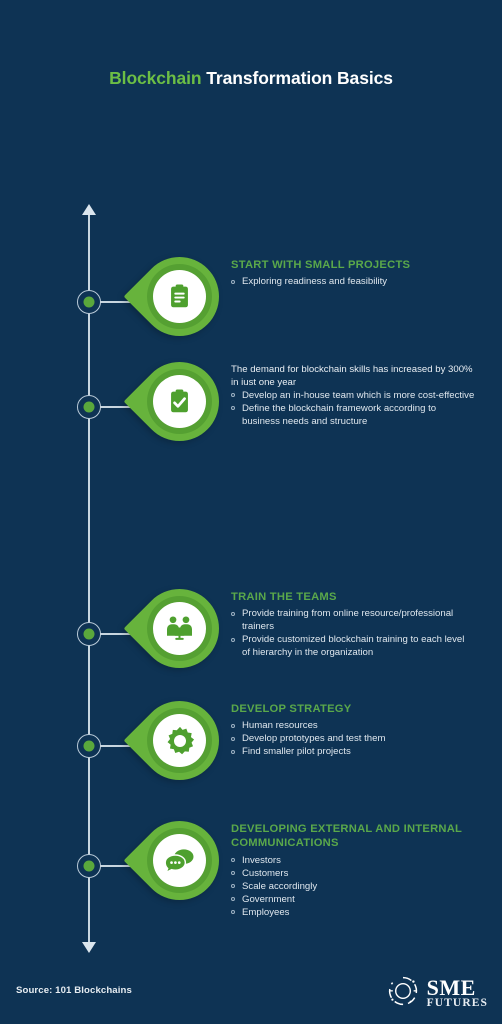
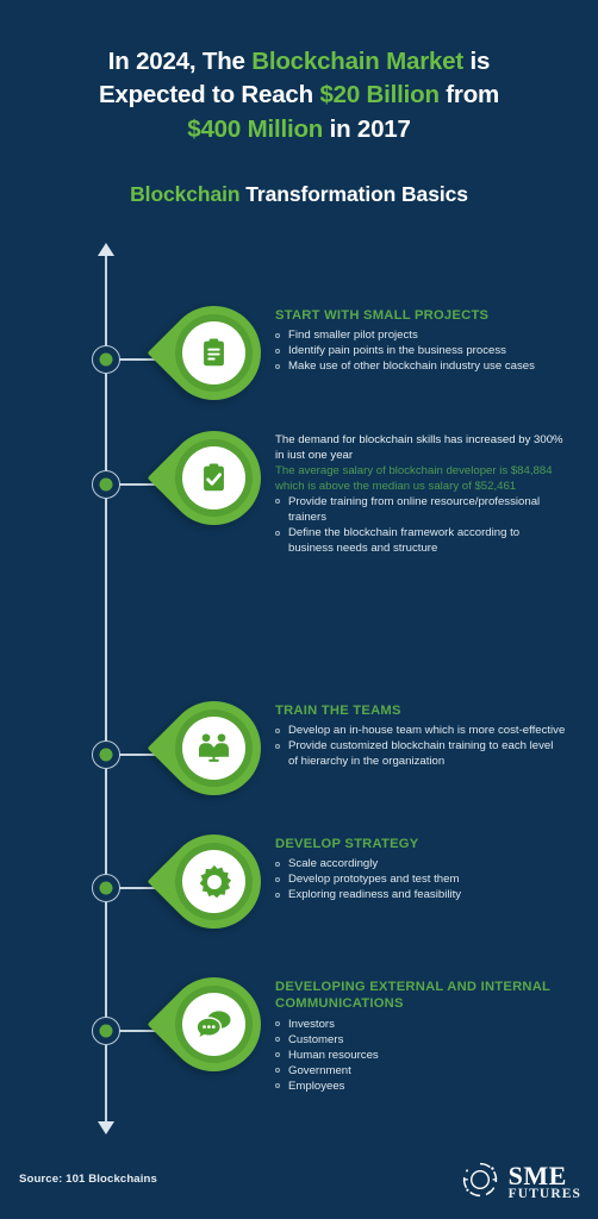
+ In 2024, The Blockchain Market is
+ Expected to Reach $20 Billion from
+ $400 Million in 2017
  Blockchain Transformation Basics
  START WITH SMALL PROJECTS
- Exploring readiness and feasibility
+ Find smaller pilot projects
+ Identify pain points in the business process
+ Make use of other blockchain industry use cases
  The demand for blockchain skills has increased by 300% in iust one year
+ The average salary of blockchain developer is $84,884 which is above the median us salary of $52,461
- Develop an in-house team which is more cost-effective
+ Provide training from online resource/professional trainers
  Define the blockchain framework according to business needs and structure
  TRAIN THE TEAMS
- Provide training from online resource/professional trainers
+ Develop an in-house team which is more cost-effective
  Provide customized blockchain training to each level of hierarchy in the organization
  DEVELOP STRATEGY
- Human resources
+ Scale accordingly
  Develop prototypes and test them
- Find smaller pilot projects
+ Exploring readiness and feasibility
  DEVELOPING EXTERNAL AND INTERNAL COMMUNICATIONS
  Investors
  Customers
- Scale accordingly
+ Human resources
  Government
  Employees
  Source: 101 Blockchains
  SME
  FUTURES
